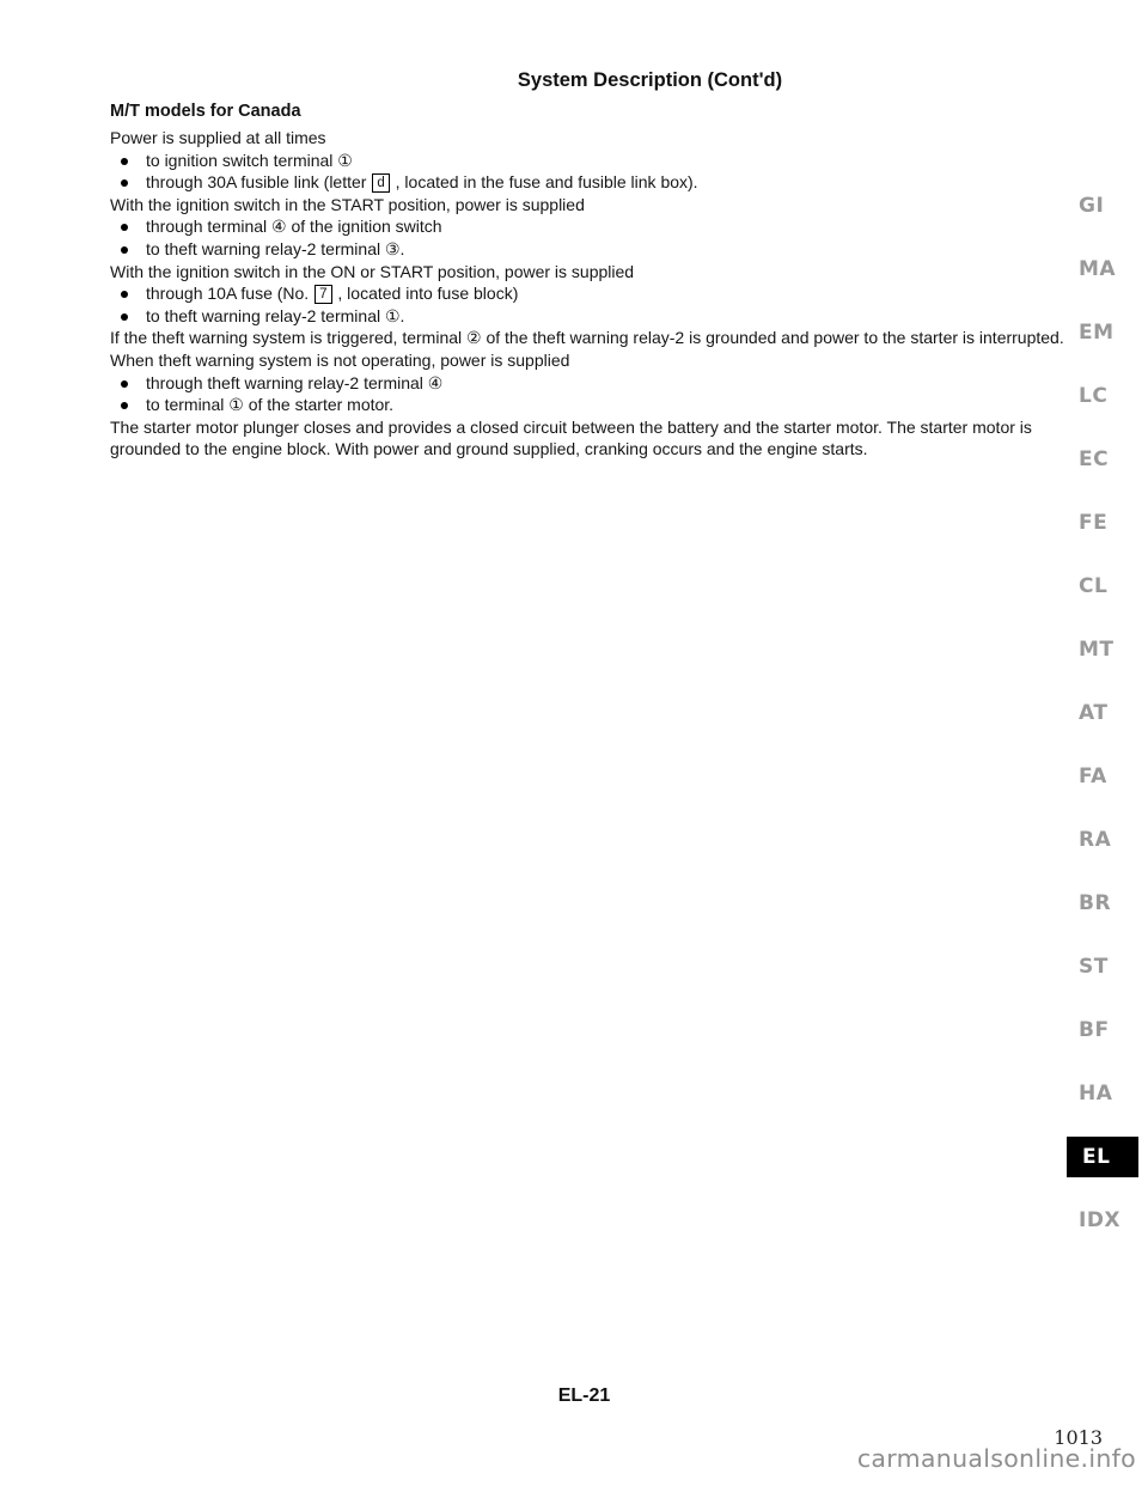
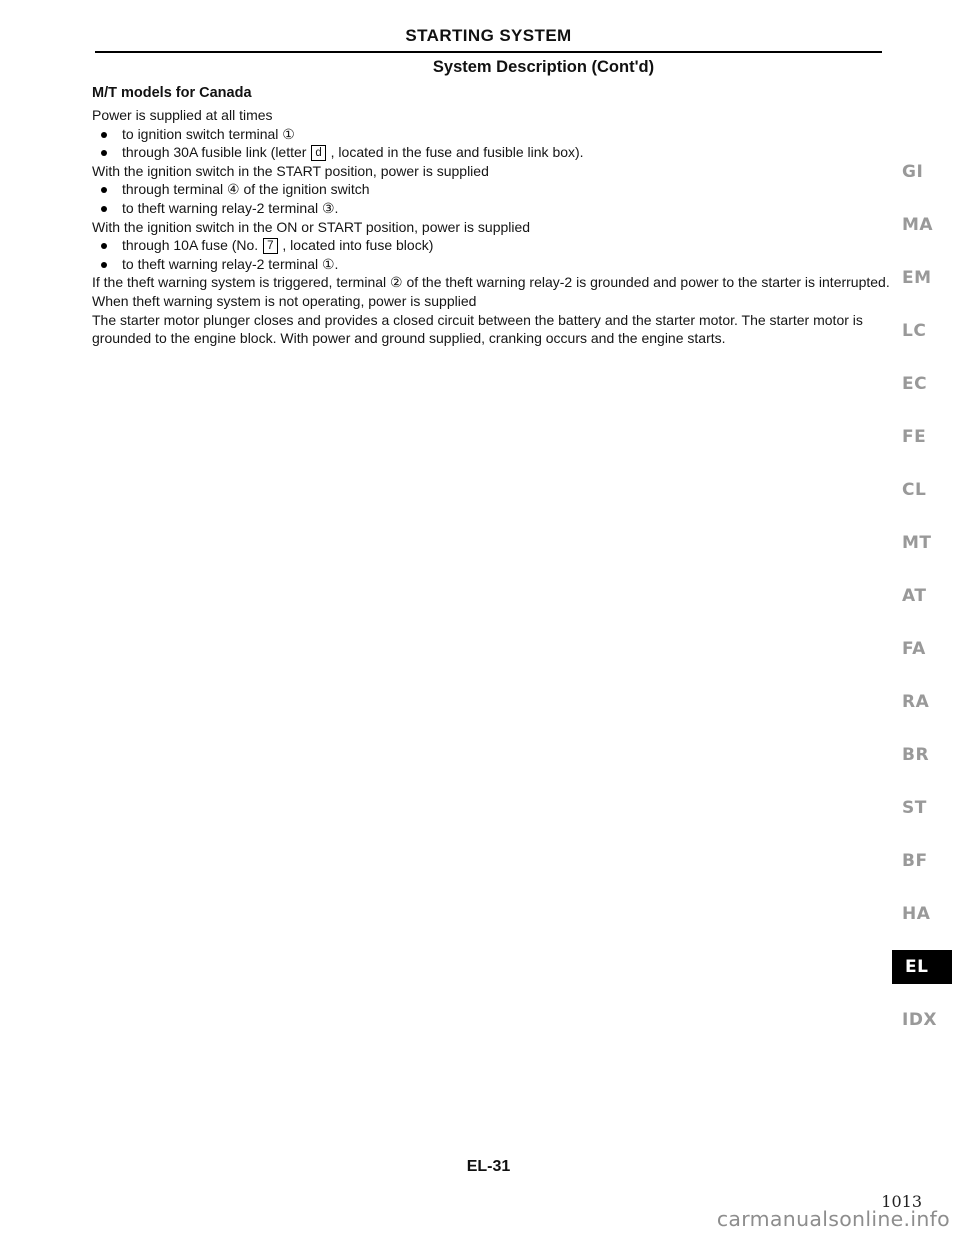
+ STARTING SYSTEM
  System Description (Cont'd)
  M/T models for Canada
  Power is supplied at all times
  to ignition switch terminal ①
  through 30A fusible link (letter d , located in the fuse and fusible link box).
  With the ignition switch in the START position, power is supplied
  through terminal ④ of the ignition switch
  to theft warning relay-2 terminal ③.
  With the ignition switch in the ON or START position, power is supplied
  through 10A fuse (No. 7 , located into fuse block)
  to theft warning relay-2 terminal ①.
  If the theft warning system is triggered, terminal ② of the theft warning relay-2 is grounded and power to the starter is interrupted.
  When theft warning system is not operating, power is supplied
- through theft warning relay-2 terminal ④
- to terminal ① of the starter motor.
  The starter motor plunger closes and provides a closed circuit between the battery and the starter motor. The starter motor is grounded to the engine block. With power and ground supplied, cranking occurs and the engine starts.
  GI
  MA
  EM
  LC
  EC
  FE
  CL
  MT
  AT
  FA
  RA
  BR
  ST
  BF
  HA
  EL
  IDX
- EL-21
+ EL-31
  1013
  carmanualsonline.info
